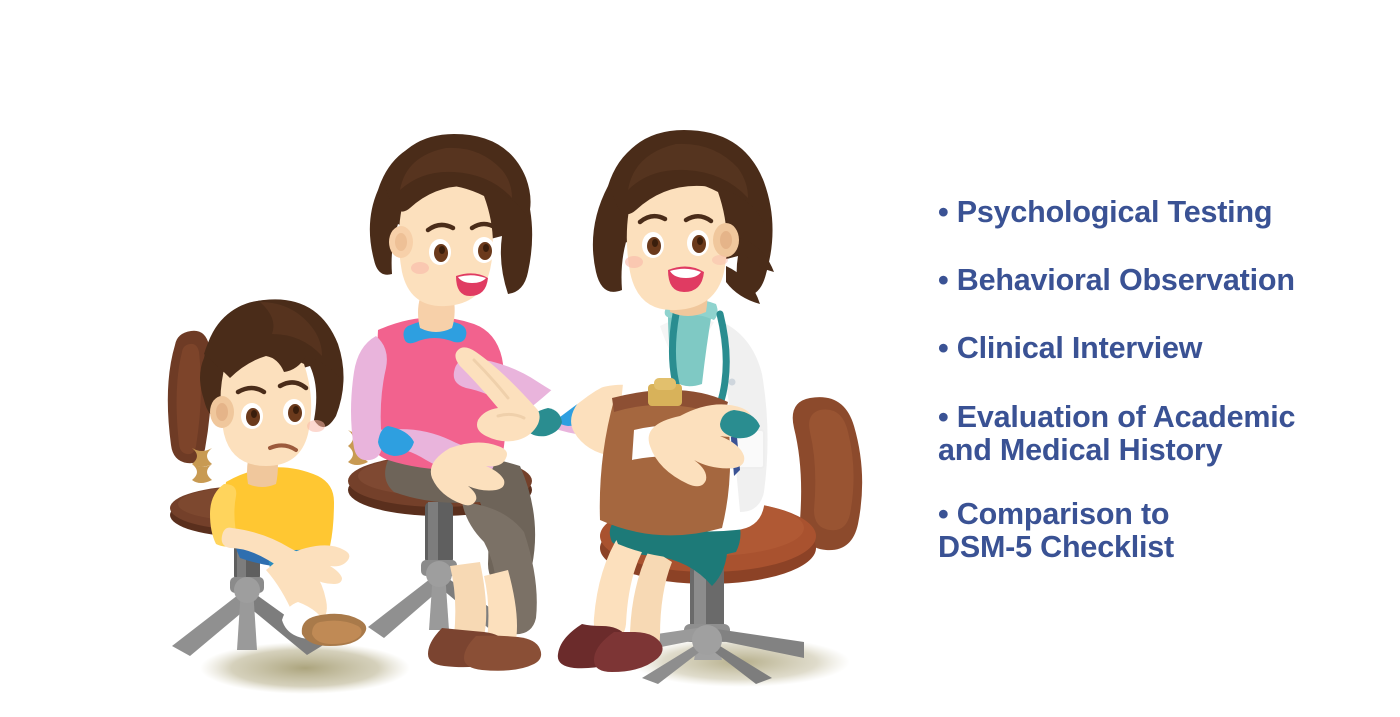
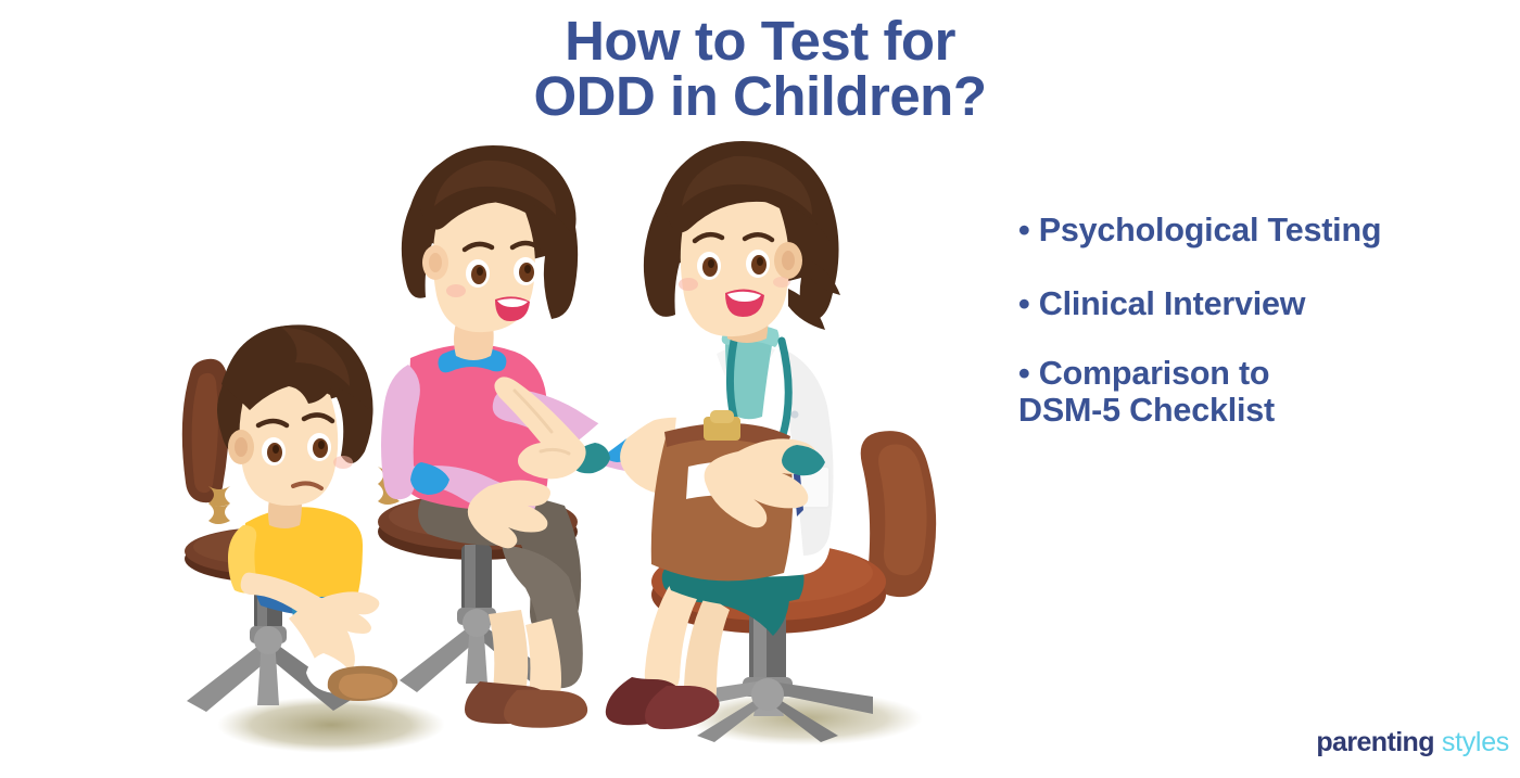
+ How to Test for
+ ODD in Children?
  • Psychological Testing
- • Behavioral Observation
  • Clinical Interview
- • Evaluation of Academic
- and Medical History
  • Comparison to
  DSM-5 Checklist
+ parenting
+ styles
